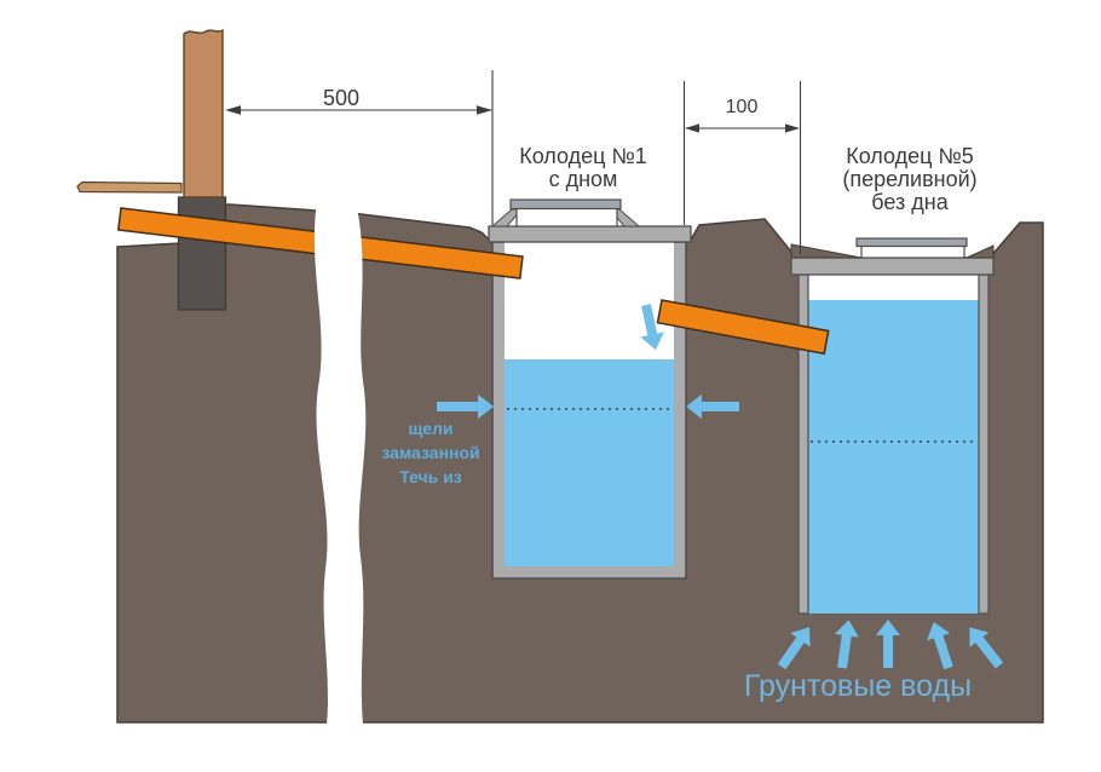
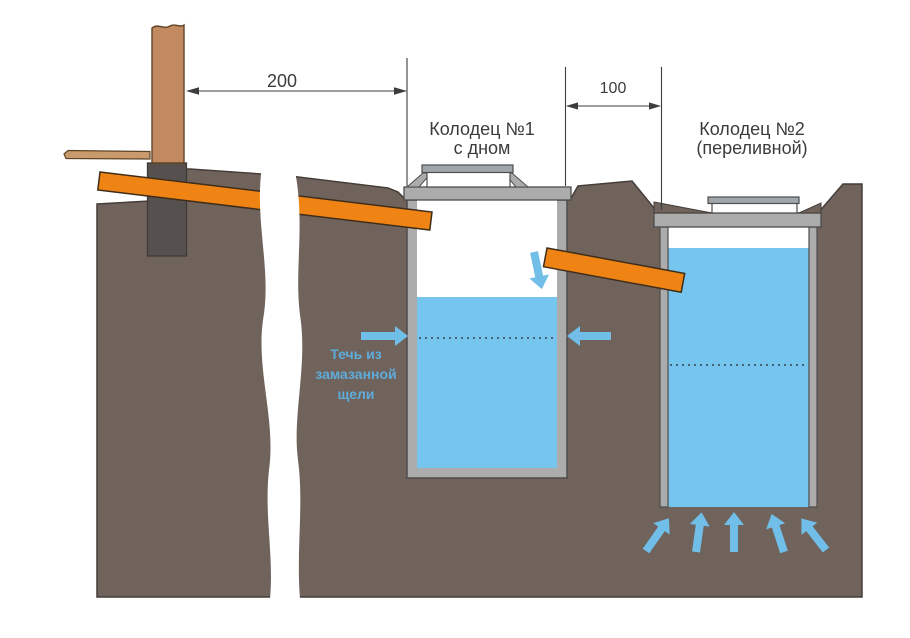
- 500
+ 200
  100
  Колодец №1
  с дном
- Колодец №5
+ Колодец №2
  (переливной)
- без дна
- щели
+ Течь из
  замазанной
- Течь из
+ щели
- Грунтовые воды
